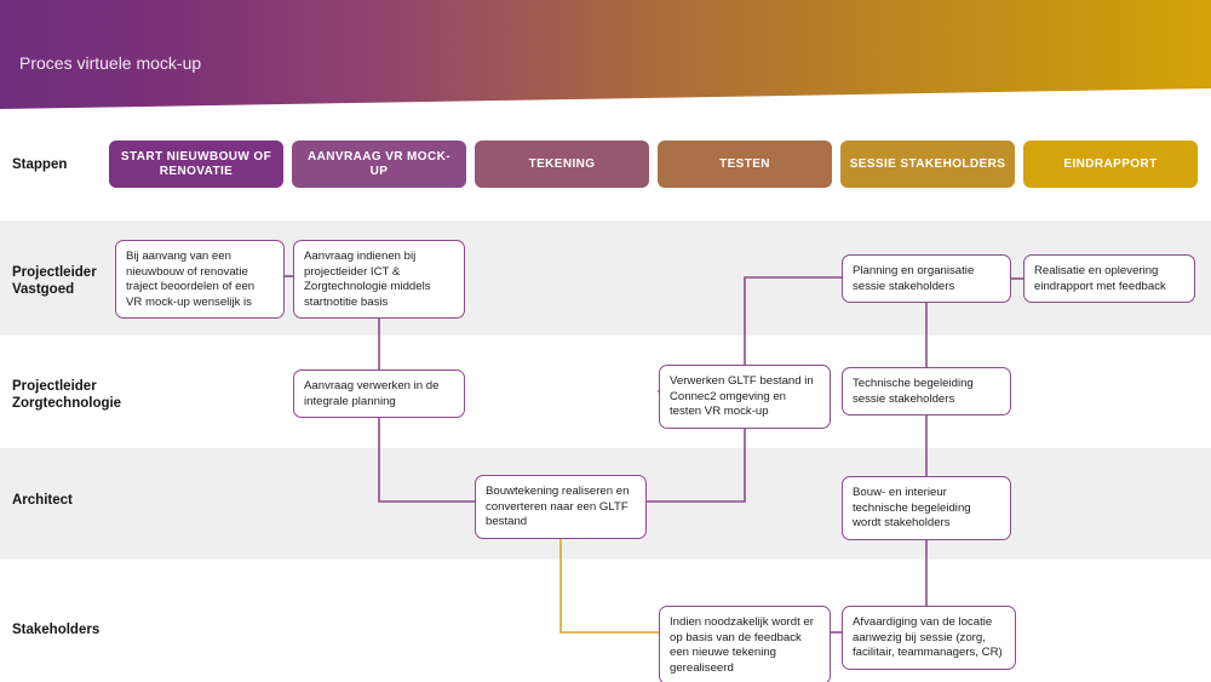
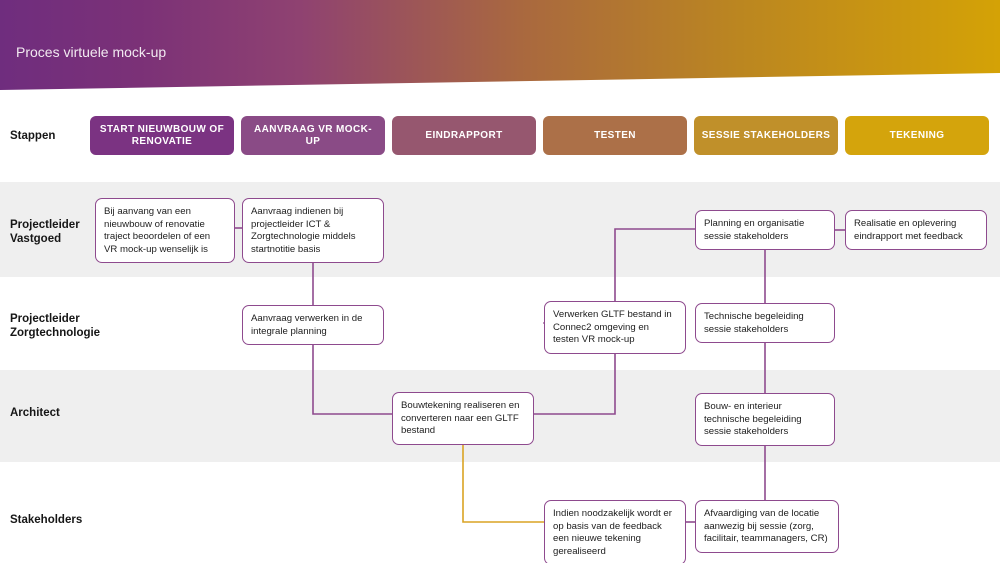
  Proces virtuele mock-up
  Stappen
  START NIEUWBOUW OF RENOVATIE
  AANVRAAG VR MOCK-UP
- TEKENING
+ EINDRAPPORT
  TESTEN
  SESSIE STAKEHOLDERS
- EINDRAPPORT
+ TEKENING
  Projectleider Vastgoed
  Projectleider Zorgtechnologie
  Architect
  Stakeholders
  Bij aanvang van een nieuwbouw of renovatie traject beoordelen of een VR mock-up wenselijk is
  Aanvraag indienen bij projectleider ICT & Zorgtechnologie middels startnotitie basis
  Planning en organisatie sessie stakeholders
  Realisatie en oplevering eindrapport met feedback
  Aanvraag verwerken in de integrale planning
  Verwerken GLTF bestand in Connec2 omgeving en testen VR mock-up
  Technische begeleiding sessie stakeholders
  Bouwtekening realiseren en converteren naar een GLTF bestand
- Bouw- en interieur technische begeleiding wordt stakeholders
+ Bouw- en interieur technische begeleiding sessie stakeholders
  Indien noodzakelijk wordt er op basis van de feedback een nieuwe tekening gerealiseerd
  Afvaardiging van de locatie aanwezig bij sessie (zorg, facilitair, teammanagers, CR)
